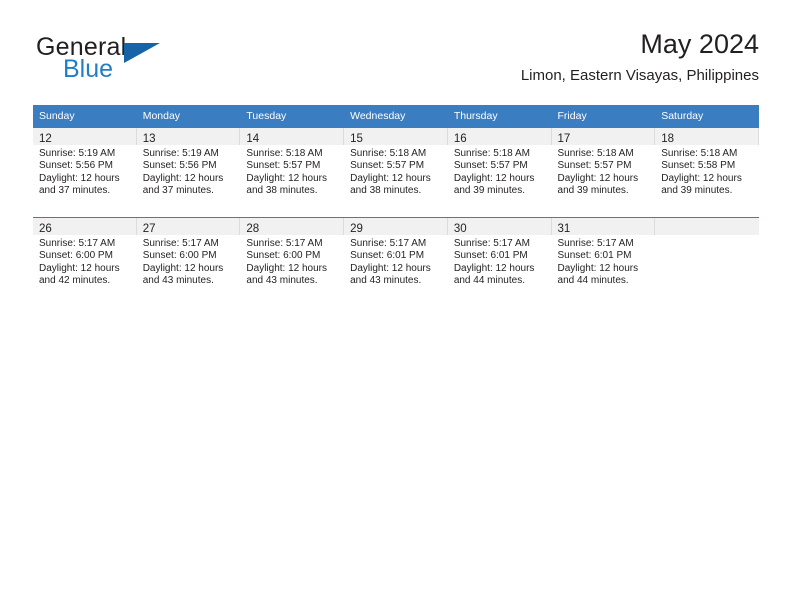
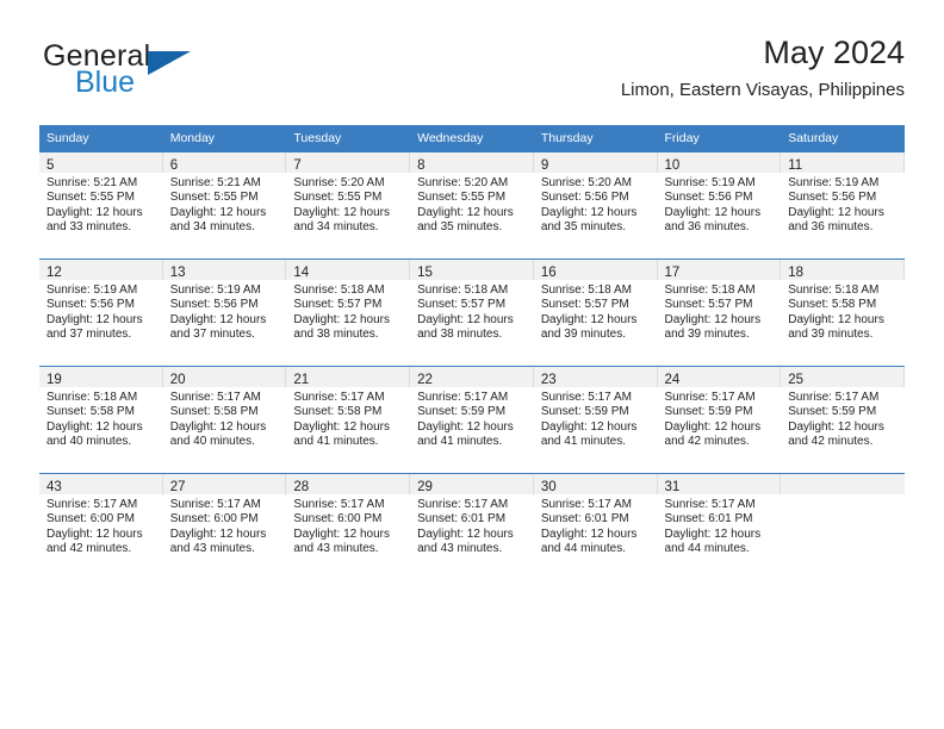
  General
  Blue
  May 2024
  Limon, Eastern Visayas, Philippines
  Sunday	Monday	Tuesday	Wednesday	Thursday	Friday	Saturday
+ 5Sunrise: 5:21 AMSunset: 5:55 PMDaylight: 12 hoursand 33 minutes.	6Sunrise: 5:21 AMSunset: 5:55 PMDaylight: 12 hoursand 34 minutes.	7Sunrise: 5:20 AMSunset: 5:55 PMDaylight: 12 hoursand 34 minutes.	8Sunrise: 5:20 AMSunset: 5:55 PMDaylight: 12 hoursand 35 minutes.	9Sunrise: 5:20 AMSunset: 5:56 PMDaylight: 12 hoursand 35 minutes.	10Sunrise: 5:19 AMSunset: 5:56 PMDaylight: 12 hoursand 36 minutes.	11Sunrise: 5:19 AMSunset: 5:56 PMDaylight: 12 hoursand 36 minutes.
  12Sunrise: 5:19 AMSunset: 5:56 PMDaylight: 12 hoursand 37 minutes.	13Sunrise: 5:19 AMSunset: 5:56 PMDaylight: 12 hoursand 37 minutes.	14Sunrise: 5:18 AMSunset: 5:57 PMDaylight: 12 hoursand 38 minutes.	15Sunrise: 5:18 AMSunset: 5:57 PMDaylight: 12 hoursand 38 minutes.	16Sunrise: 5:18 AMSunset: 5:57 PMDaylight: 12 hoursand 39 minutes.	17Sunrise: 5:18 AMSunset: 5:57 PMDaylight: 12 hoursand 39 minutes.	18Sunrise: 5:18 AMSunset: 5:58 PMDaylight: 12 hoursand 39 minutes.
+ 19Sunrise: 5:18 AMSunset: 5:58 PMDaylight: 12 hoursand 40 minutes.	20Sunrise: 5:17 AMSunset: 5:58 PMDaylight: 12 hoursand 40 minutes.	21Sunrise: 5:17 AMSunset: 5:58 PMDaylight: 12 hoursand 41 minutes.	22Sunrise: 5:17 AMSunset: 5:59 PMDaylight: 12 hoursand 41 minutes.	23Sunrise: 5:17 AMSunset: 5:59 PMDaylight: 12 hoursand 41 minutes.	24Sunrise: 5:17 AMSunset: 5:59 PMDaylight: 12 hoursand 42 minutes.	25Sunrise: 5:17 AMSunset: 5:59 PMDaylight: 12 hoursand 42 minutes.
- 26Sunrise: 5:17 AMSunset: 6:00 PMDaylight: 12 hoursand 42 minutes.	27Sunrise: 5:17 AMSunset: 6:00 PMDaylight: 12 hoursand 43 minutes.	28Sunrise: 5:17 AMSunset: 6:00 PMDaylight: 12 hoursand 43 minutes.	29Sunrise: 5:17 AMSunset: 6:01 PMDaylight: 12 hoursand 43 minutes.	30Sunrise: 5:17 AMSunset: 6:01 PMDaylight: 12 hoursand 44 minutes.	31Sunrise: 5:17 AMSunset: 6:01 PMDaylight: 12 hoursand 44 minutes.
+ 43Sunrise: 5:17 AMSunset: 6:00 PMDaylight: 12 hoursand 42 minutes.	27Sunrise: 5:17 AMSunset: 6:00 PMDaylight: 12 hoursand 43 minutes.	28Sunrise: 5:17 AMSunset: 6:00 PMDaylight: 12 hoursand 43 minutes.	29Sunrise: 5:17 AMSunset: 6:01 PMDaylight: 12 hoursand 43 minutes.	30Sunrise: 5:17 AMSunset: 6:01 PMDaylight: 12 hoursand 44 minutes.	31Sunrise: 5:17 AMSunset: 6:01 PMDaylight: 12 hoursand 44 minutes.
